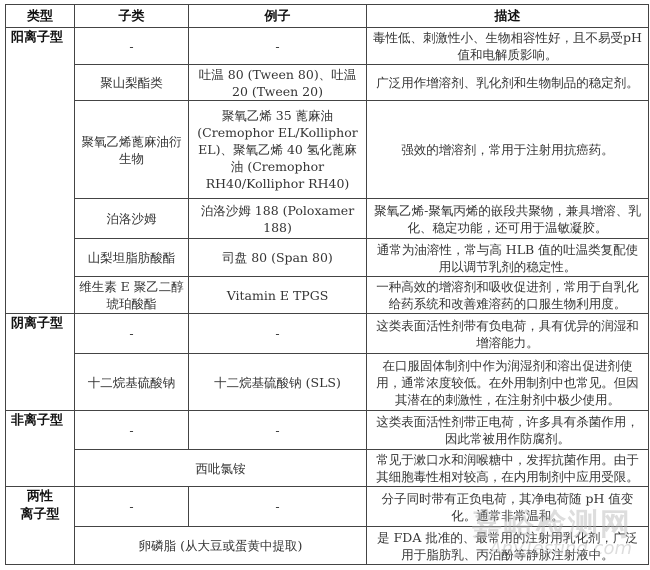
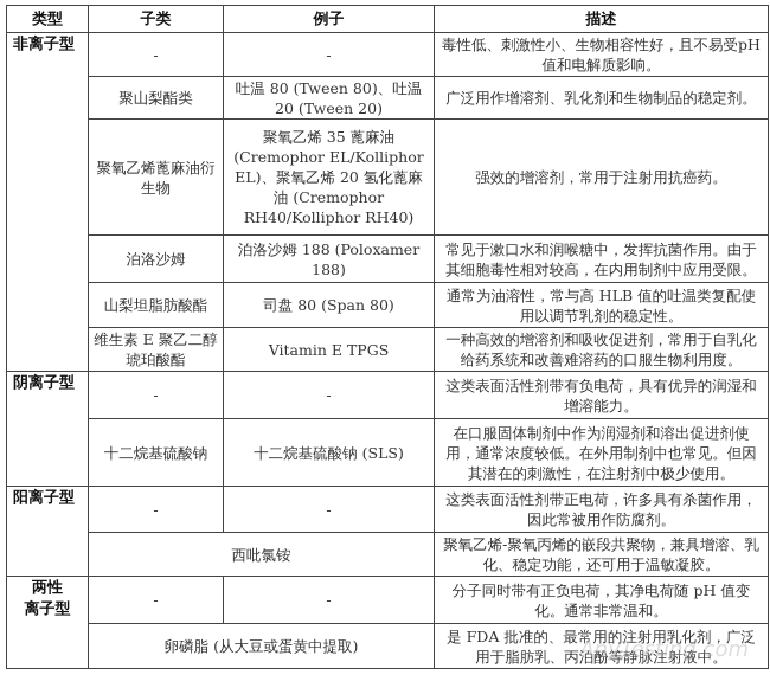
  类型	子类	例子	描述
- 阳离子型	-	-	毒性低、刺激性小、生物相容性好，且不易受pH 值和电解质影响。
+ 非离子型	-	-	毒性低、刺激性小、生物相容性好，且不易受pH 值和电解质影响。
  聚山梨酯类	吐温 80 (Tween 80)、吐温 20 (Tween 20)	广泛用作增溶剂、乳化剂和生物制品的稳定剂。
- 聚氧乙烯蓖麻油衍生物	聚氧乙烯 35 蓖麻油 (Cremophor EL/Kolliphor EL)、聚氧乙烯 40 氢化蓖麻油 (Cremophor RH40/Kolliphor RH40)	强效的增溶剂，常用于注射用抗癌药。
+ 聚氧乙烯蓖麻油衍生物	聚氧乙烯 35 蓖麻油 (Cremophor EL/Kolliphor EL)、聚氧乙烯 20 氢化蓖麻油 (Cremophor RH40/Kolliphor RH40)	强效的增溶剂，常用于注射用抗癌药。
- 泊洛沙姆	泊洛沙姆 188 (Poloxamer 188)	聚氧乙烯-聚氧丙烯的嵌段共聚物，兼具增溶、乳化、稳定功能，还可用于温敏凝胶。
+ 泊洛沙姆	泊洛沙姆 188 (Poloxamer 188)	常见于漱口水和润喉糖中，发挥抗菌作用。由于其细胞毒性相对较高，在内用制剂中应用受限。
  山梨坦脂肪酸酯	司盘 80 (Span 80)	通常为油溶性，常与高 HLB 值的吐温类复配使用以调节乳剂的稳定性。
  维生素 E 聚乙二醇琥珀酸酯	Vitamin E TPGS	一种高效的增溶剂和吸收促进剂，常用于自乳化给药系统和改善难溶药的口服生物利用度。
  阴离子型	-	-	这类表面活性剂带有负电荷，具有优异的润湿和增溶能力。
  十二烷基硫酸钠	十二烷基硫酸钠 (SLS)	在口服固体制剂中作为润湿剂和溶出促进剂使用，通常浓度较低。在外用制剂中也常见。但因其潜在的刺激性，在注射剂中极少使用。
- 非离子型	-	-	这类表面活性剂带正电荷，许多具有杀菌作用，因此常被用作防腐剂。
+ 阳离子型	-	-	这类表面活性剂带正电荷，许多具有杀菌作用，因此常被用作防腐剂。
- 西吡氯铵	常见于漱口水和润喉糖中，发挥抗菌作用。由于其细胞毒性相对较高，在内用制剂中应用受限。
+ 西吡氯铵	聚氧乙烯-聚氧丙烯的嵌段共聚物，兼具增溶、乳化、稳定功能，还可用于温敏凝胶。
  两性 离子型	-	-	分子同时带有正负电荷，其净电荷随 pH 值变化。通常非常温和。
  卵磷脂 (从大豆或蛋黄中提取)	是 FDA 批准的、最常用的注射用乳化剂，广泛用于脂肪乳、丙泊酚等静脉注射液中。
- 嘉峪检测网
  AnyTesting.com
